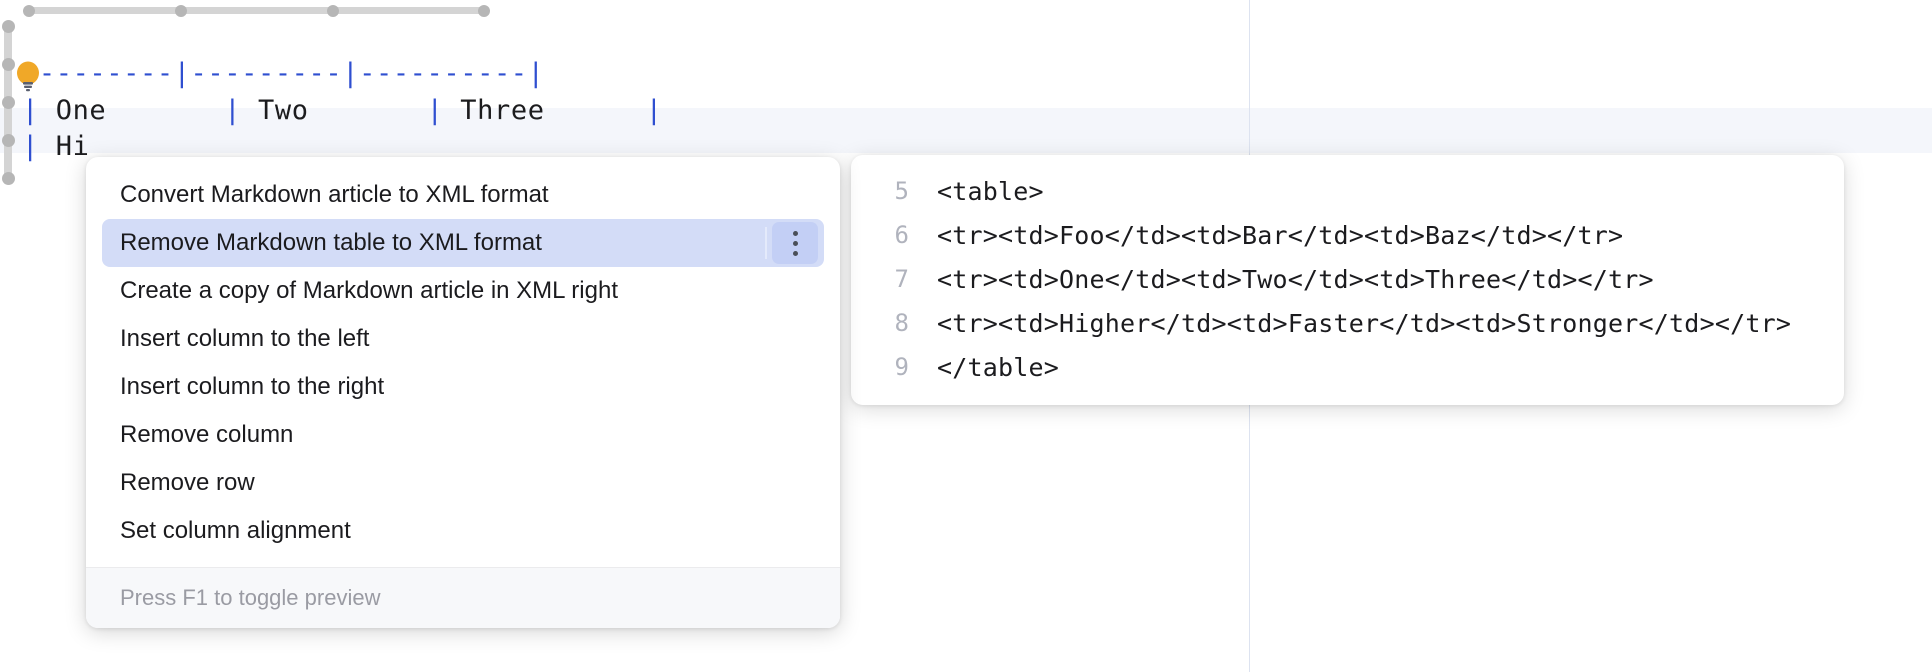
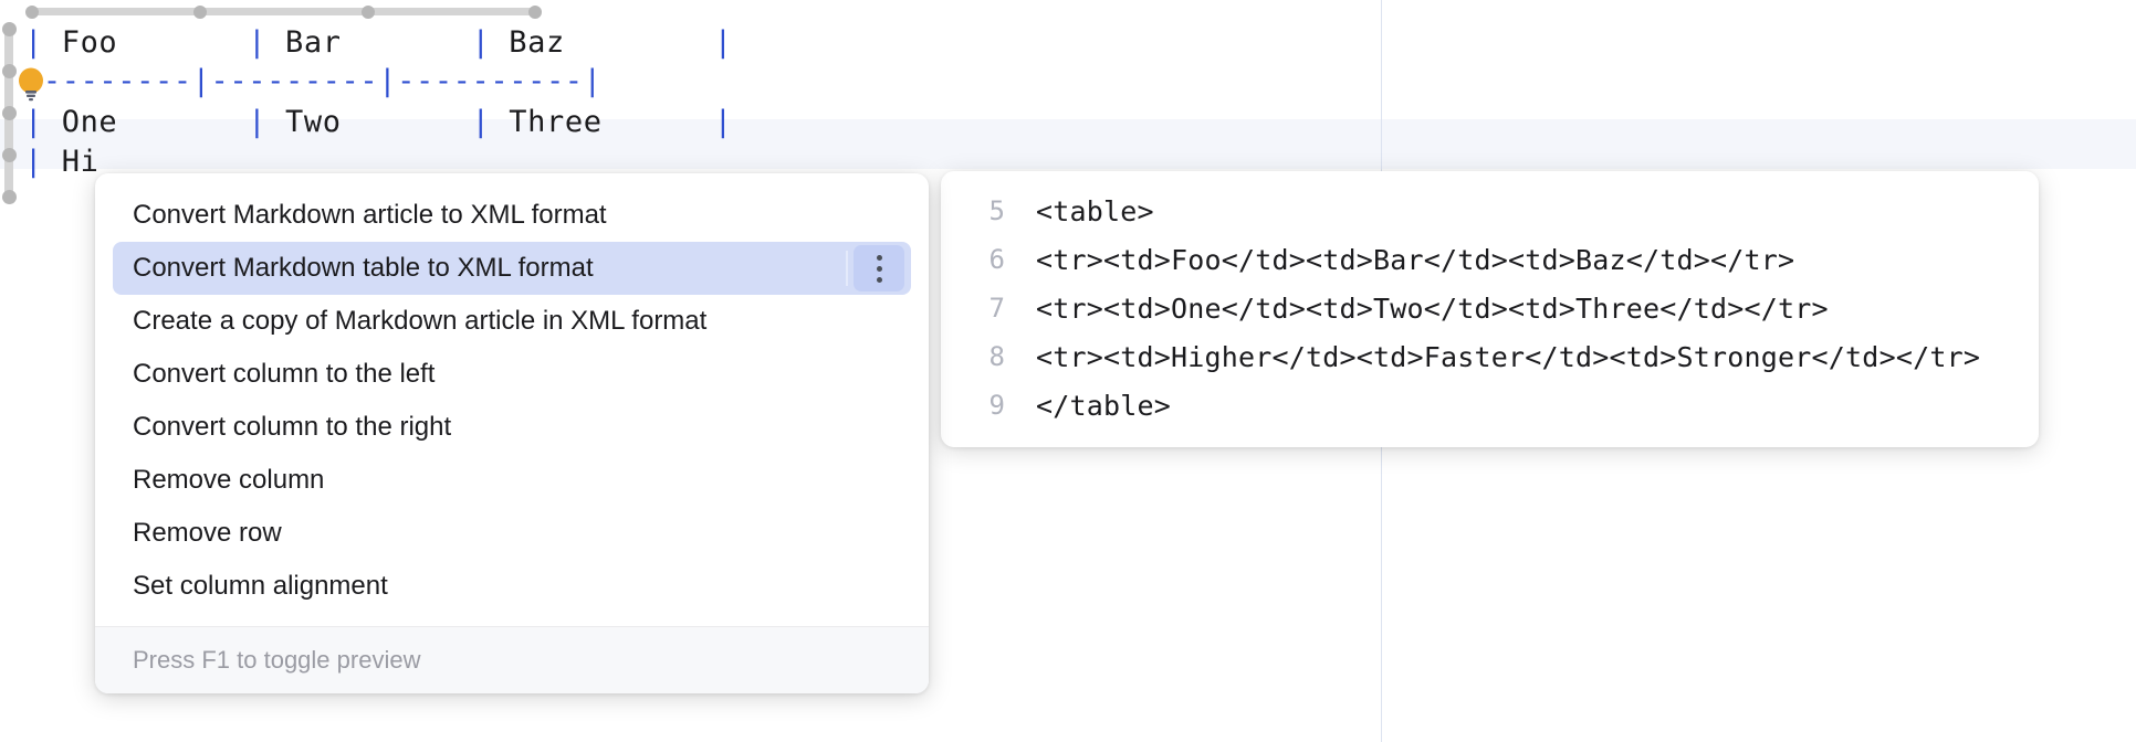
+ | Foo | Bar | Baz |
  --------|---------|----------|
  | One | Two | Three |
  | Hi
  Convert Markdown article to XML format
- Remove Markdown table to XML format
+ Convert Markdown table to XML format
- Create a copy of Markdown article in XML right
+ Create a copy of Markdown article in XML format
- Insert column to the left
+ Convert column to the left
- Insert column to the right
+ Convert column to the right
  Remove column
  Remove row
  Set column alignment
  Press F1 to toggle preview
  5
  <table>
  6
  <tr><td>Foo</td><td>Bar</td><td>Baz</td></tr>
  7
  <tr><td>One</td><td>Two</td><td>Three</td></tr>
  8
  <tr><td>Higher</td><td>Faster</td><td>Stronger</td></tr>
  9
  </table>
